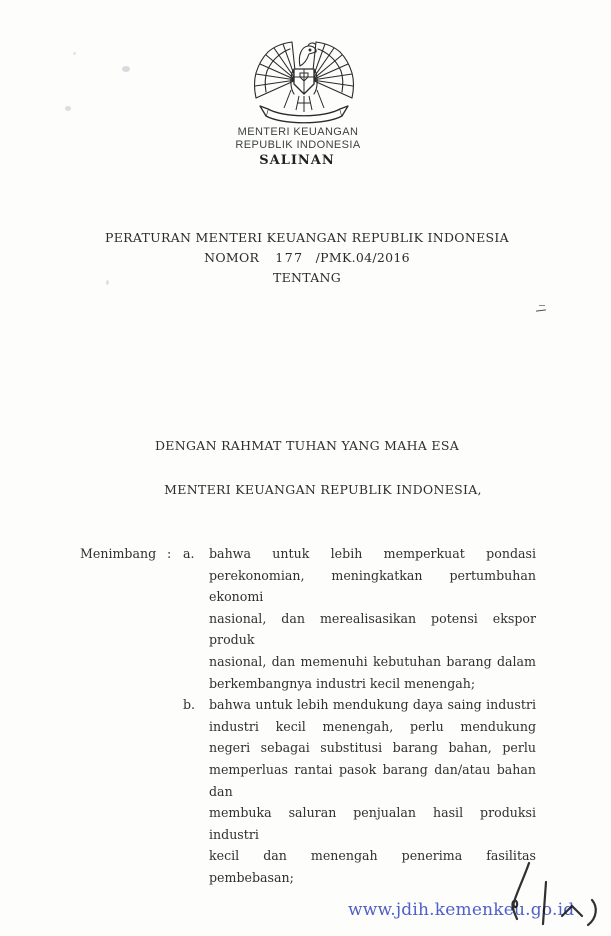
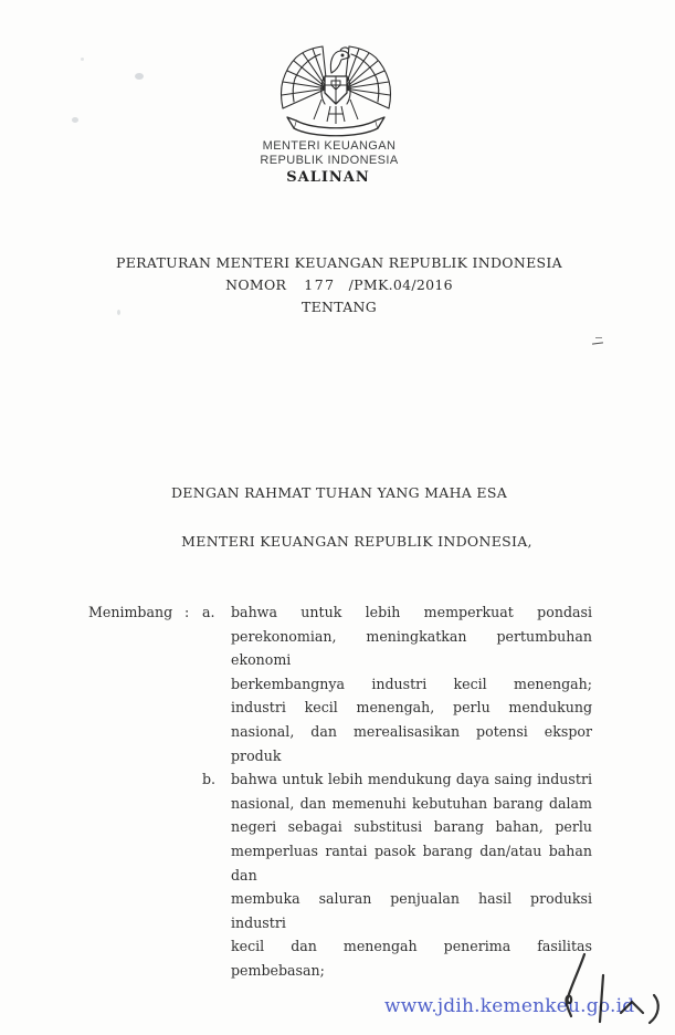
  MENTERI KEUANGAN
  REPUBLIK INDONESIA
  SALINAN
  PERATURAN MENTERI KEUANGAN REPUBLIK INDONESIA
  NOMOR 177 /PMK.04/2016
  TENTANG
  DENGAN RAHMAT TUHAN YANG MAHA ESA
  MENTERI KEUANGAN REPUBLIK INDONESIA,
  Menimbang
  :
  a.
  bahwa untuk lebih memperkuat pondasi
  perekonomian, meningkatkan pertumbuhan ekonomi
- nasional, dan merealisasikan potensi ekspor produk
+ berkembangnya industri kecil menengah;
- nasional, dan memenuhi kebutuhan barang dalam
+ industri kecil menengah, perlu mendukung
- berkembangnya industri kecil menengah;
+ nasional, dan merealisasikan potensi ekspor produk
  b.
  bahwa untuk lebih mendukung daya saing industri
- industri kecil menengah, perlu mendukung
+ nasional, dan memenuhi kebutuhan barang dalam
  negeri sebagai substitusi barang bahan, perlu
  memperluas rantai pasok barang dan/atau bahan dan
  membuka saluran penjualan hasil produksi industri
  kecil dan menengah penerima fasilitas pembebasan;
  www.jdih.kemenkeu.go.id
